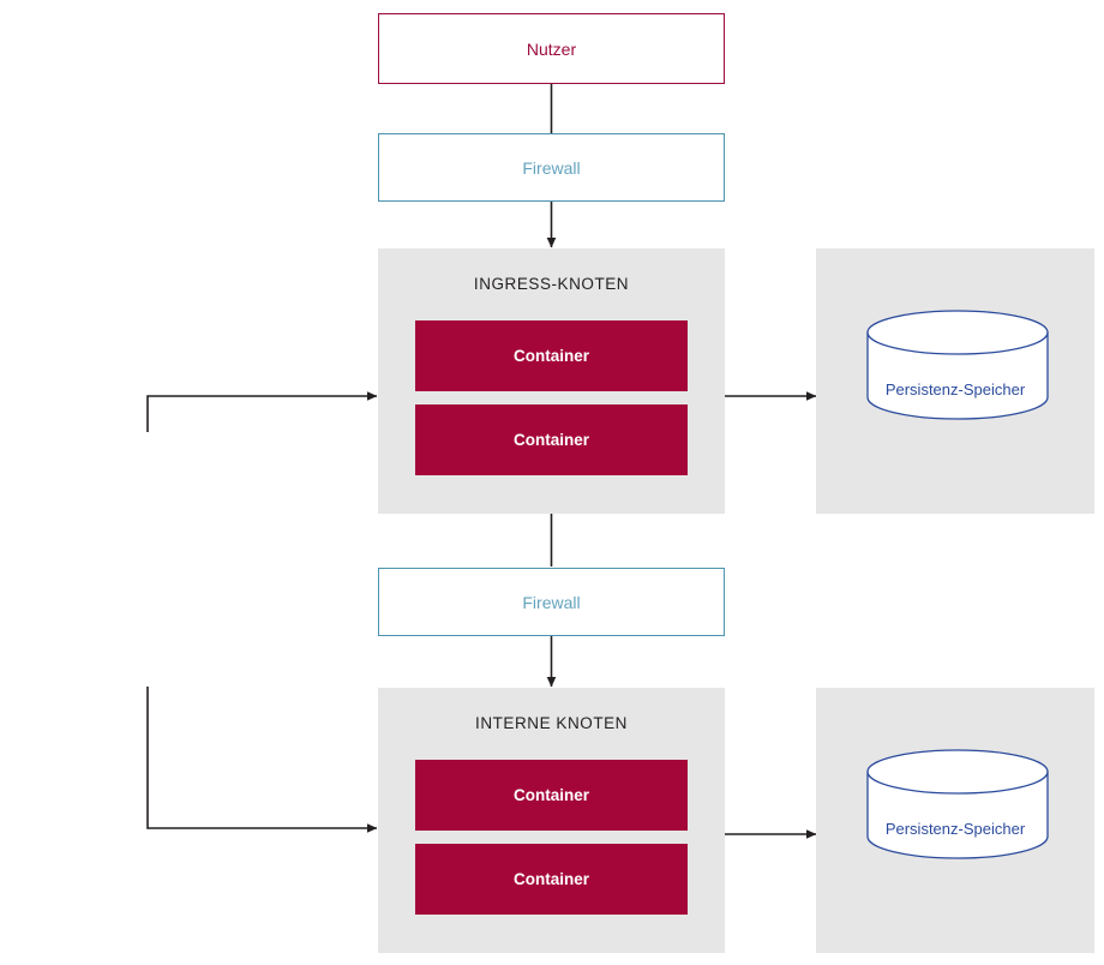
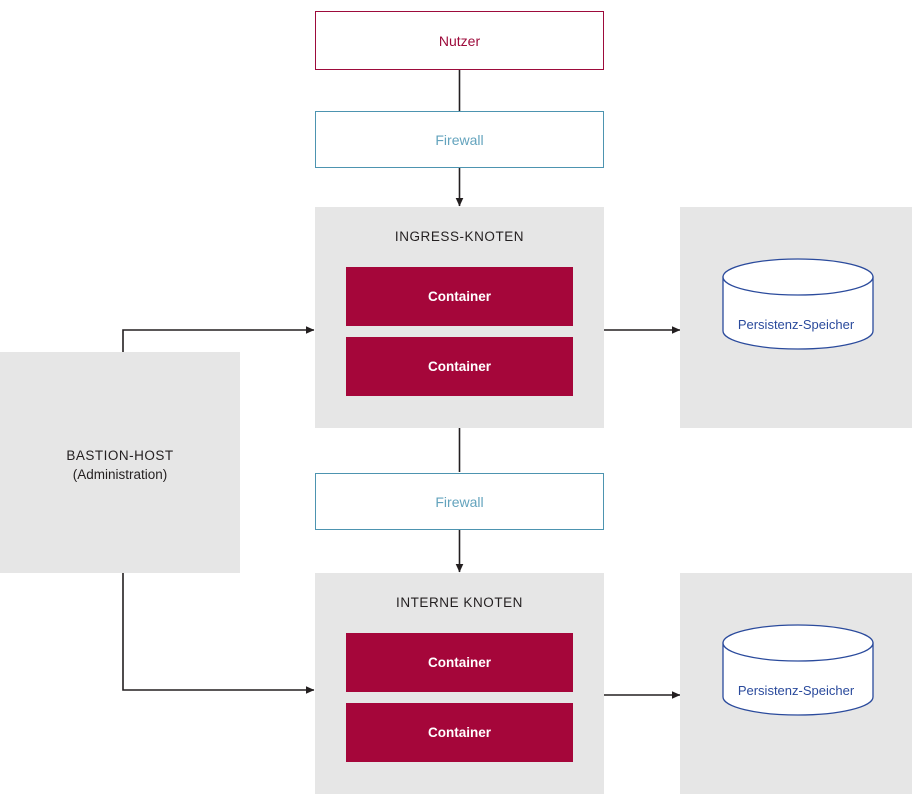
  Nutzer
  Firewall
  INGRESS-KNOTEN
  Container
  Container
  Persistenz-Speicher
+ BASTION-HOST
+ (Administration)
  Firewall
  INTERNE KNOTEN
  Container
  Container
  Persistenz-Speicher
